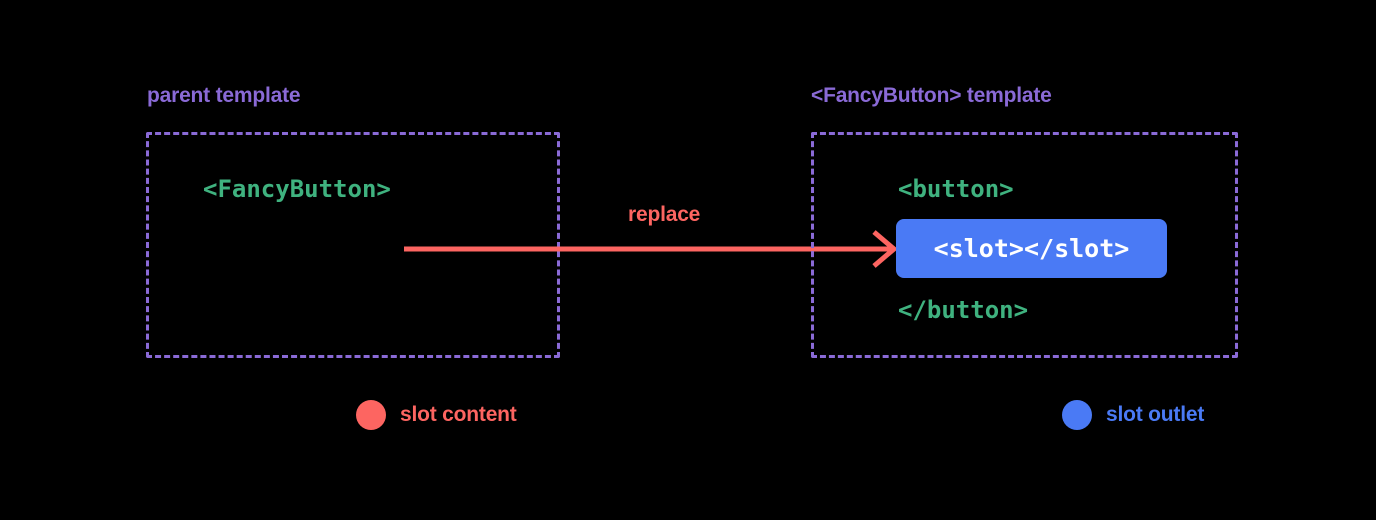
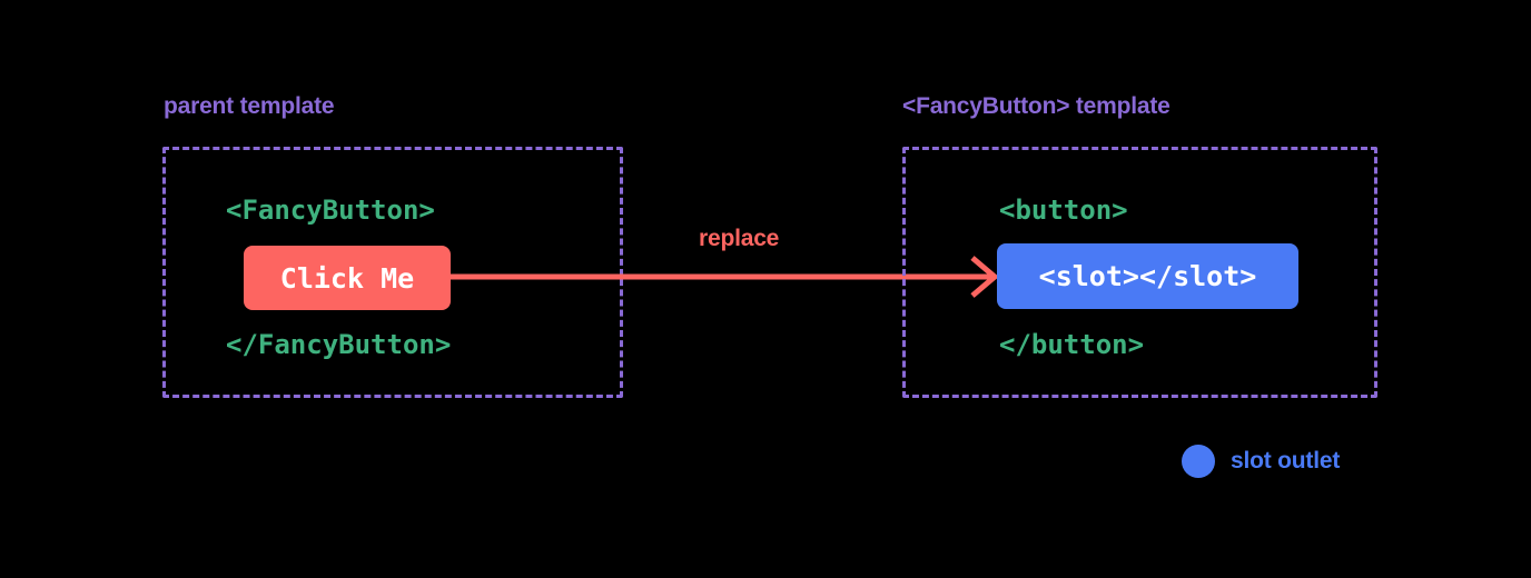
  parent template
  <FancyButton>
+ Click Me
+ </FancyButton>
  replace
  <FancyButton> template
  <button>
  <slot></slot>
  </button>
- slot content
  slot outlet
